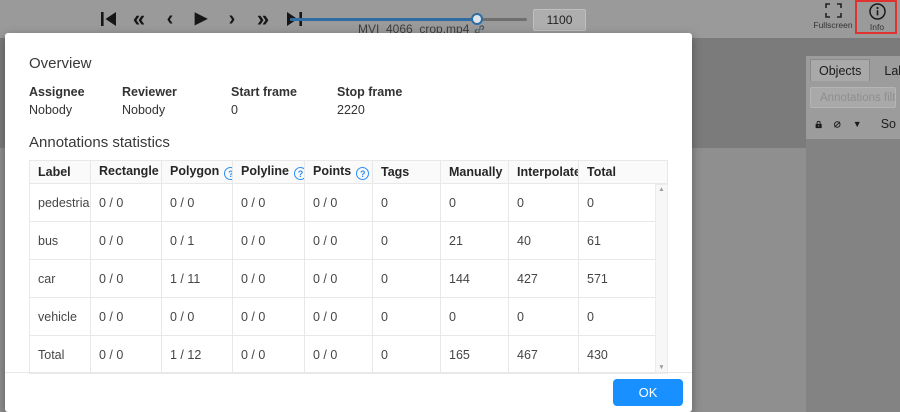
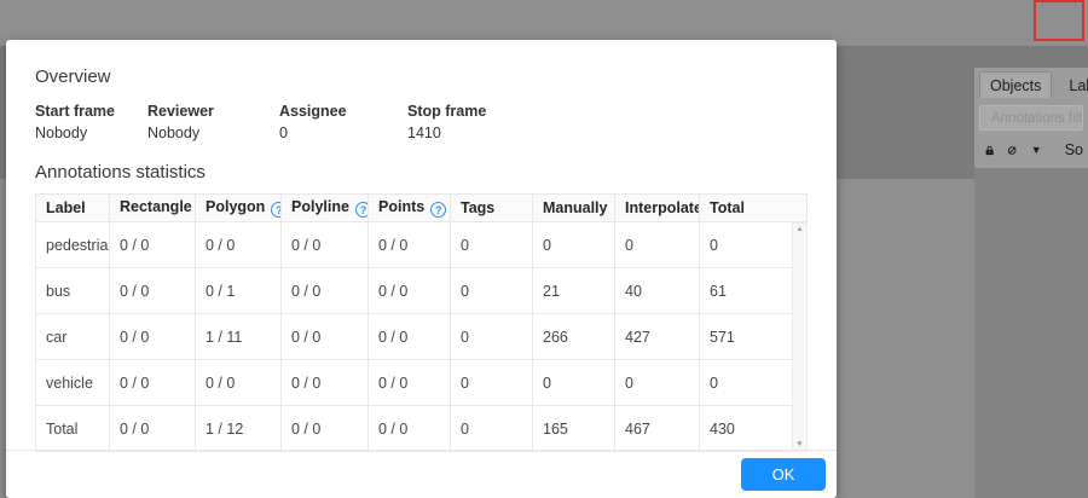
- «
- ‹
- ▶
- ›
- »
- MVI_4066_crop.mp4
- 1100
- Fullscreen
- Info
  Objects
  Annotations filt
  ▼
  So
  Overview
- Assignee
+ Start frame
  Nobody
  Reviewer
  Nobody
- Start frame
+ Assignee
  0
  Stop frame
- 2220
+ 1410
  Annotations statistics
  Label	Rectangle	Polygon ?	Polyline ?	Points ?	Tags	Manually	Interpolate	Total
  pedestria	0 / 0	0 / 0	0 / 0	0 / 0	0	0	0	0
  bus	0 / 0	0 / 1	0 / 0	0 / 0	0	21	40	61
- car	0 / 0	1 / 11	0 / 0	0 / 0	0	144	427	571
+ car	0 / 0	1 / 11	0 / 0	0 / 0	0	266	427	571
  vehicle	0 / 0	0 / 0	0 / 0	0 / 0	0	0	0	0
  Total	0 / 0	1 / 12	0 / 0	0 / 0	0	165	467	430
  OK
